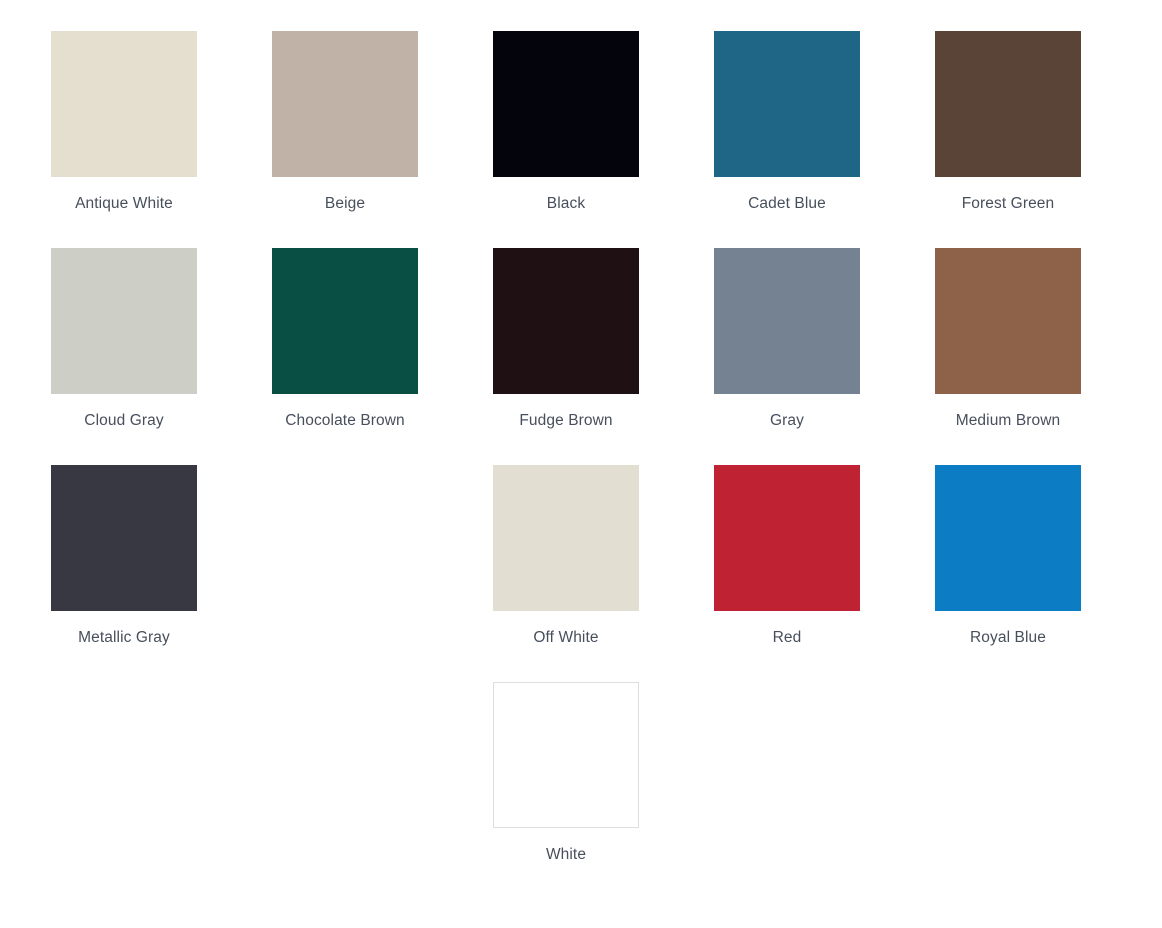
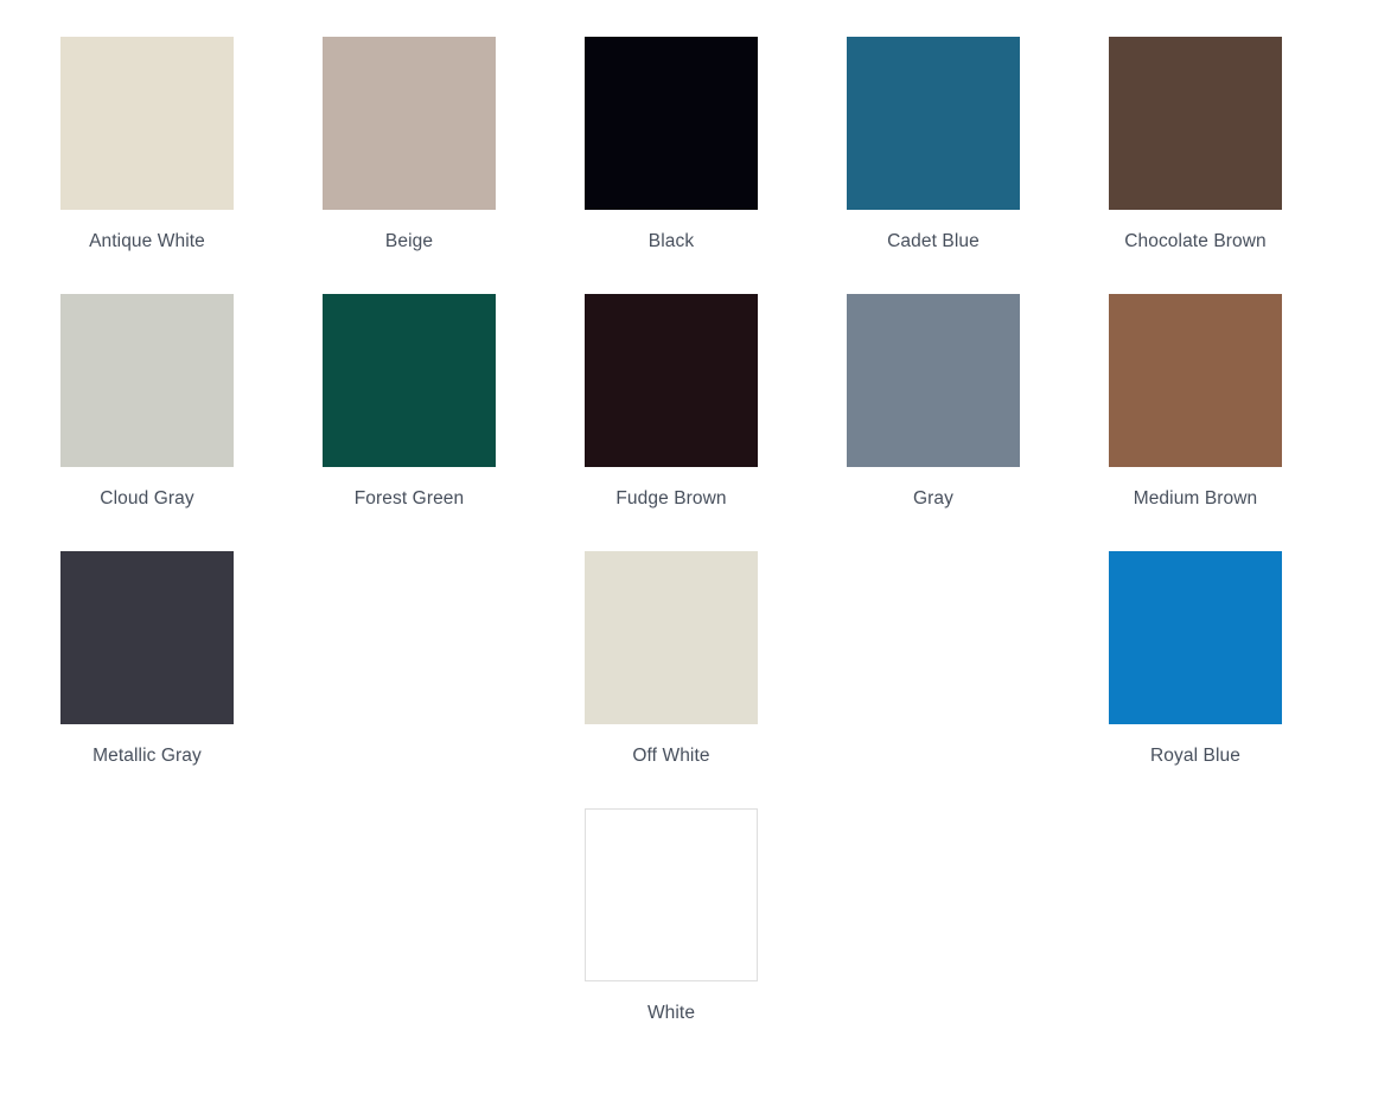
  Antique White
  Beige
  Black
  Cadet Blue
- Forest Green
+ Chocolate Brown
  Cloud Gray
- Chocolate Brown
+ Forest Green
  Fudge Brown
  Gray
  Medium Brown
  Metallic Gray
  Off White
- Red
  Royal Blue
  White
